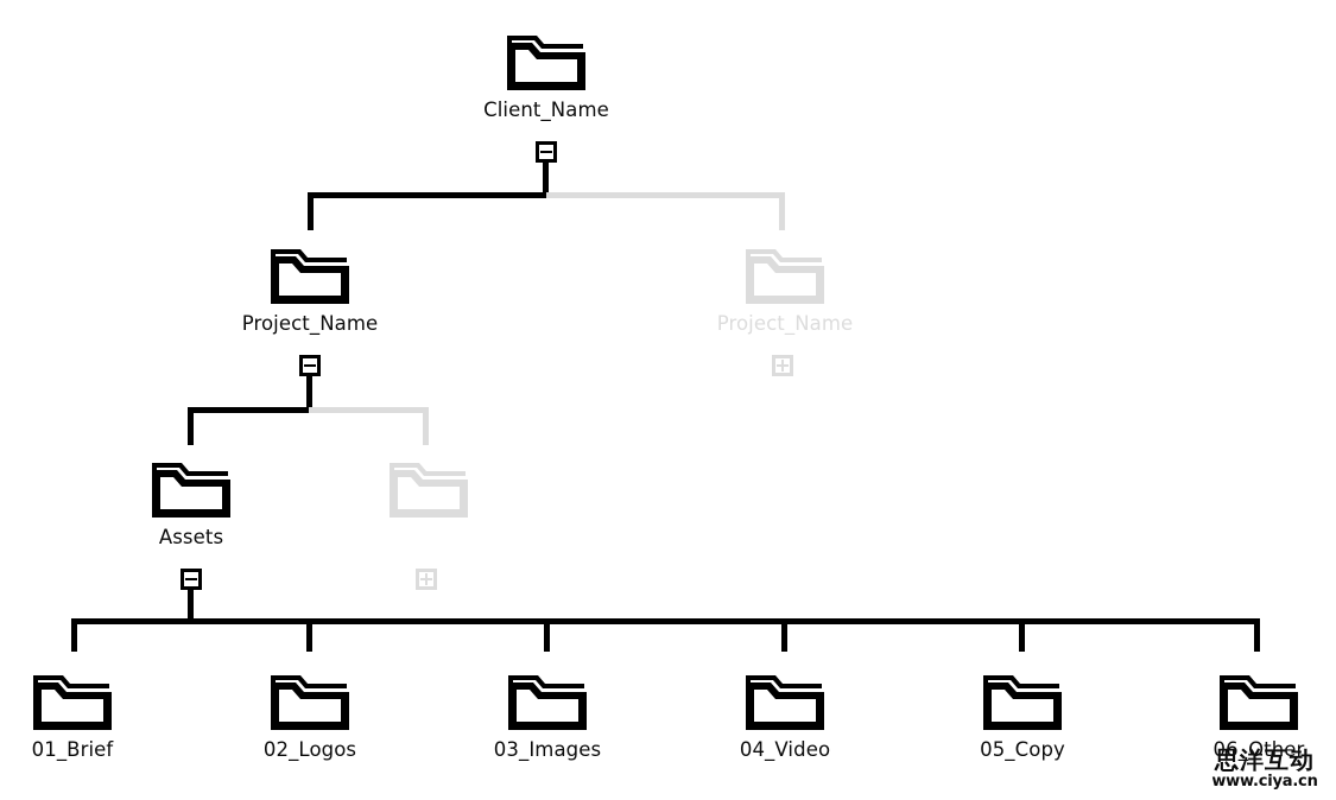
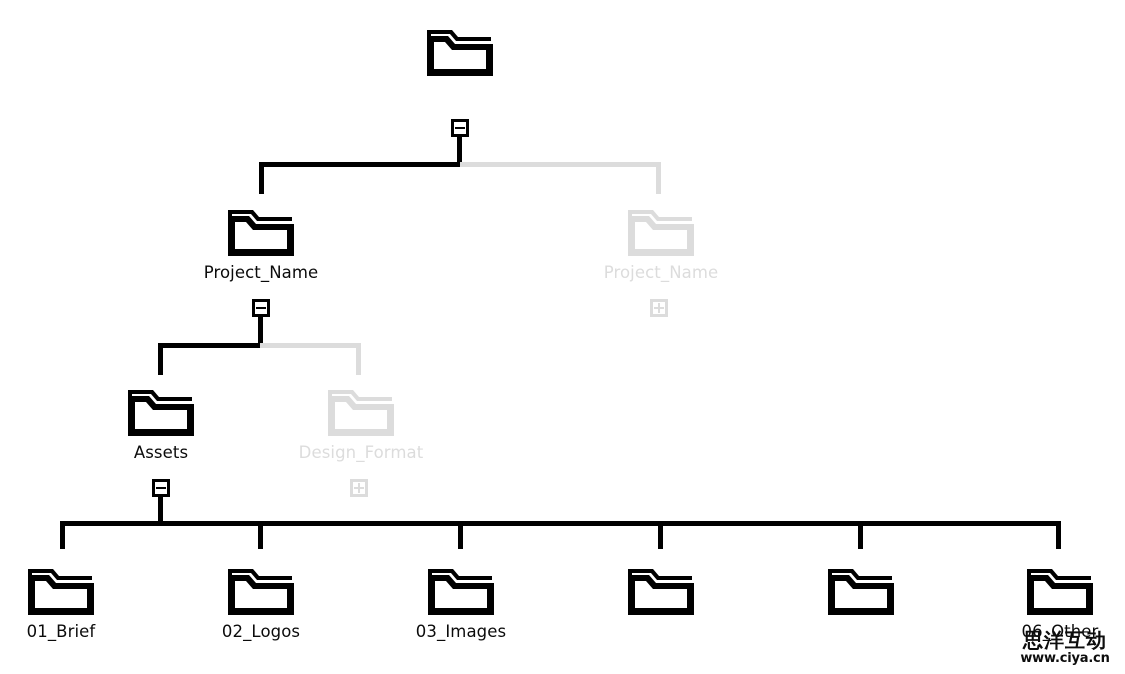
- Client_Name
  Project_Name
  Project_Name
  Assets
+ Design_Format
  01_Brief
  02_Logos
  03_Images
- 04_Video
- 05_Copy
  06_Other
  思洋互动
  www.ciya.cn
